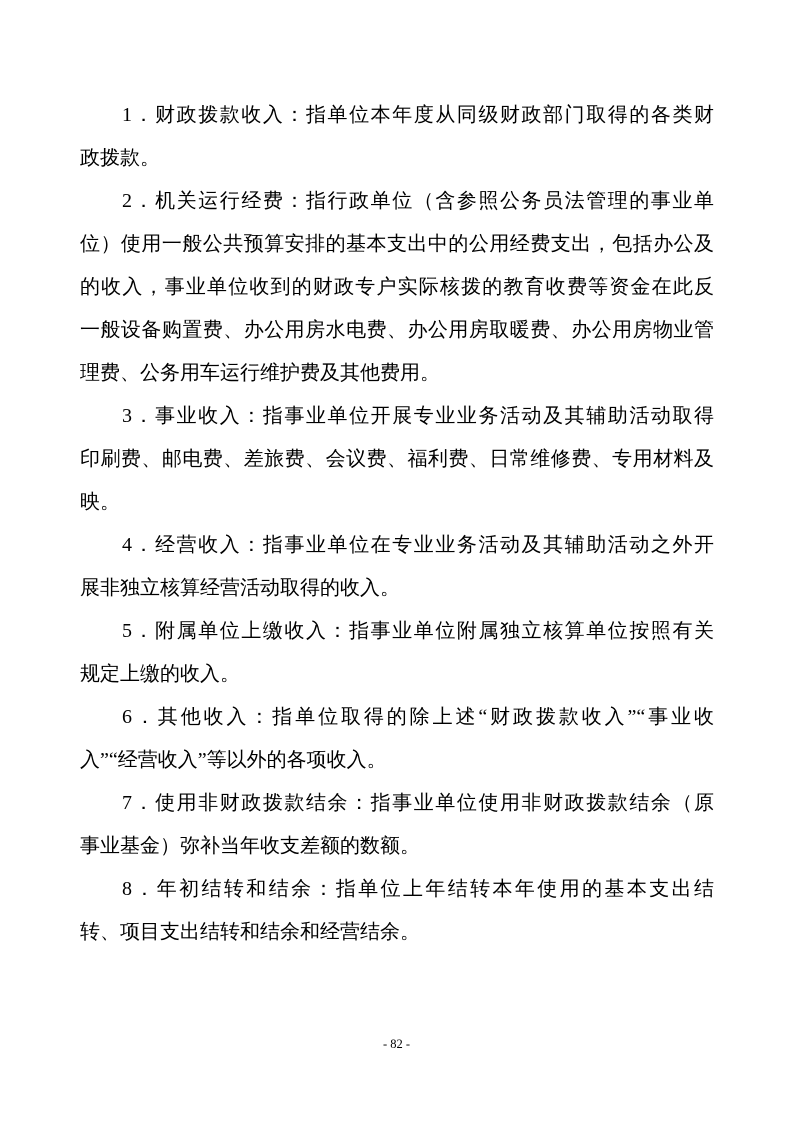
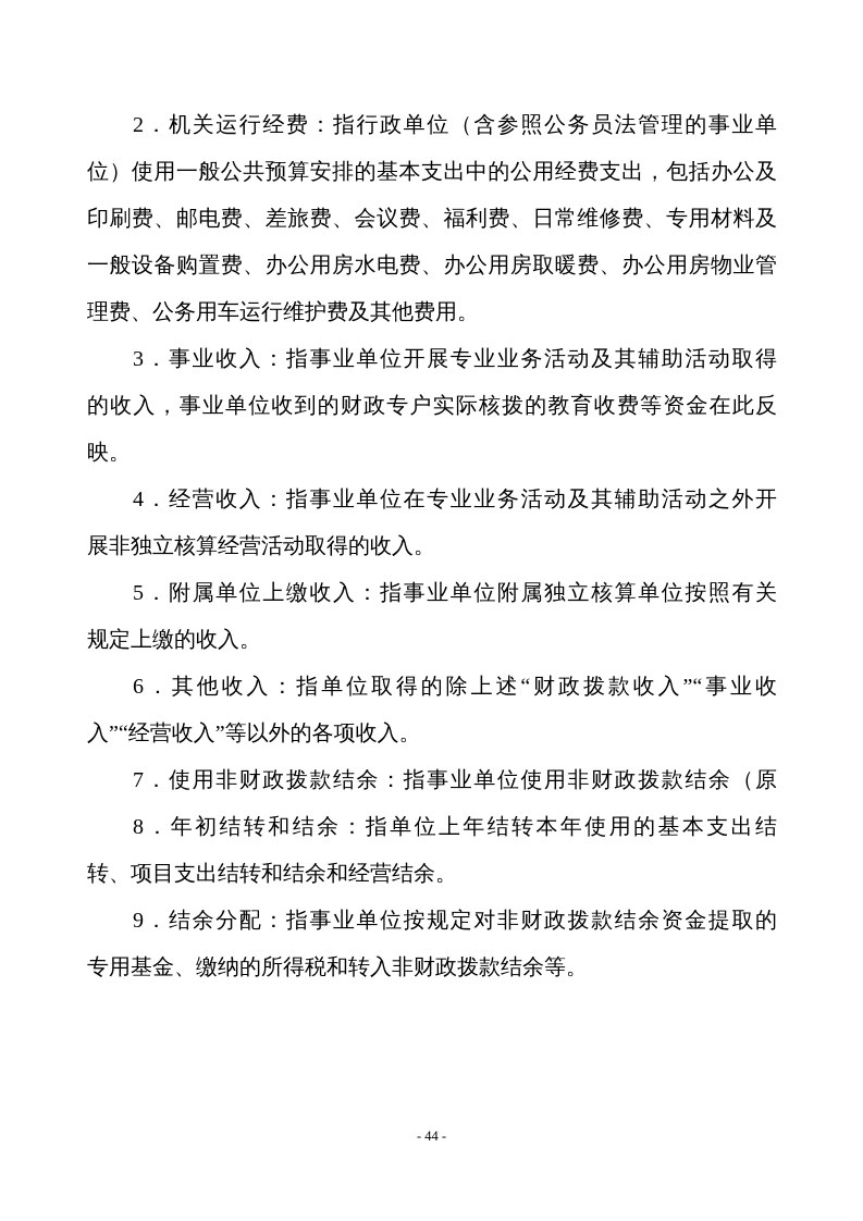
- 1．财政拨款收入：指单位本年度从同级财政部门取得的各类财
- 政拨款。
  2．机关运行经费：指行政单位（含参照公务员法管理的事业单
  位）使用一般公共预算安排的基本支出中的公用经费支出，包括办公及
- 的收入，事业单位收到的财政专户实际核拨的教育收费等资金在此反
+ 印刷费、邮电费、差旅费、会议费、福利费、日常维修费、专用材料及
  一般设备购置费、办公用房水电费、办公用房取暖费、办公用房物业管
  理费、公务用车运行维护费及其他费用。
  3．事业收入：指事业单位开展专业业务活动及其辅助活动取得
- 印刷费、邮电费、差旅费、会议费、福利费、日常维修费、专用材料及
+ 的收入，事业单位收到的财政专户实际核拨的教育收费等资金在此反
  映。
  4．经营收入：指事业单位在专业业务活动及其辅助活动之外开
  展非独立核算经营活动取得的收入。
  5．附属单位上缴收入：指事业单位附属独立核算单位按照有关
  规定上缴的收入。
  6．其他收入：指单位取得的除上述“财政拨款收入”“事业收
  入”“经营收入”等以外的各项收入。
  7．使用非财政拨款结余：指事业单位使用非财政拨款结余（原
- 事业基金）弥补当年收支差额的数额。
  8．年初结转和结余：指单位上年结转本年使用的基本支出结
  转、项目支出结转和结余和经营结余。
+ 9．结余分配：指事业单位按规定对非财政拨款结余资金提取的
+ 专用基金、缴纳的所得税和转入非财政拨款结余等。
- - 82 -
+ - 44 -
